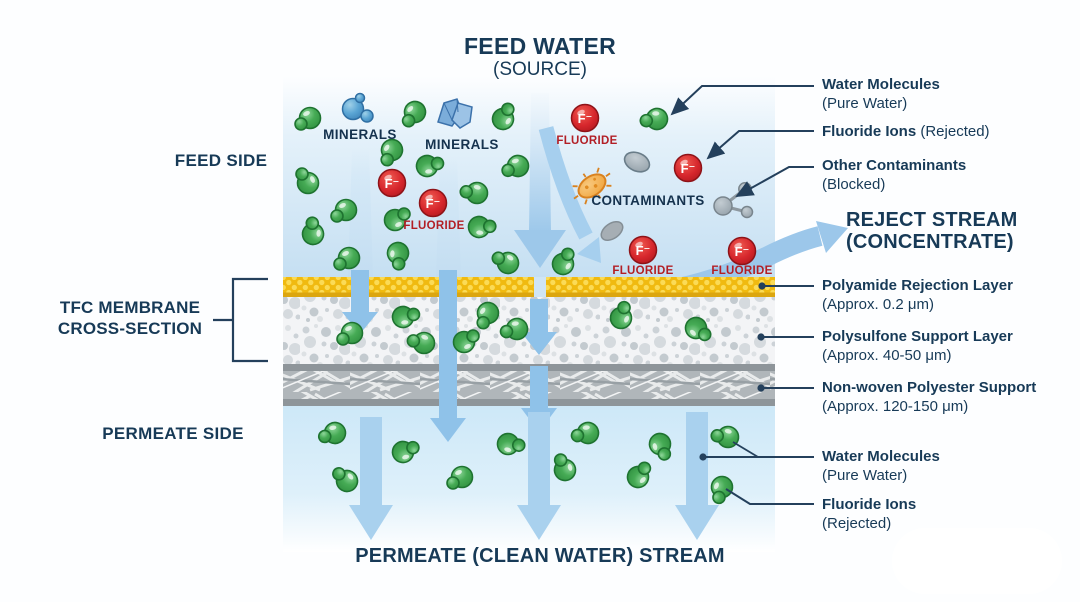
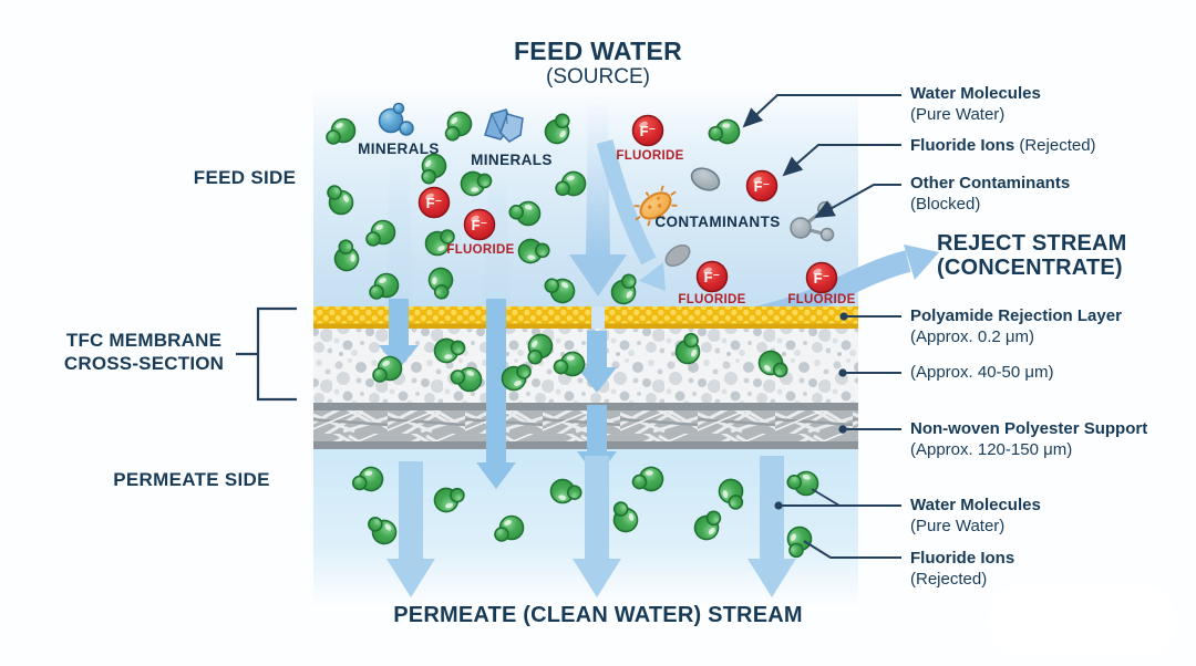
  MINERALS
  MINERALS
  CONTAMINANTS
  FLUORIDE
  FLUORIDE
  FLUORIDE
  FLUORIDE
  FEED WATER
  (SOURCE)
  FEED SIDE
  TFC MEMBRANE
  CROSS-SECTION
  PERMEATE SIDE
  PERMEATE (CLEAN WATER) STREAM
  Water Molecules
  (Pure Water)
  Fluoride Ions (Rejected)
  Other Contaminants
  (Blocked)
  REJECT STREAM
  (CONCENTRATE)
  Polyamide Rejection Layer
  (Approx. 0.2 μm)
- Polysulfone Support Layer
  (Approx. 40-50 μm)
  Non-woven Polyester Support
  (Approx. 120-150 μm)
  Water Molecules
  (Pure Water)
  Fluoride Ions
  (Rejected)
